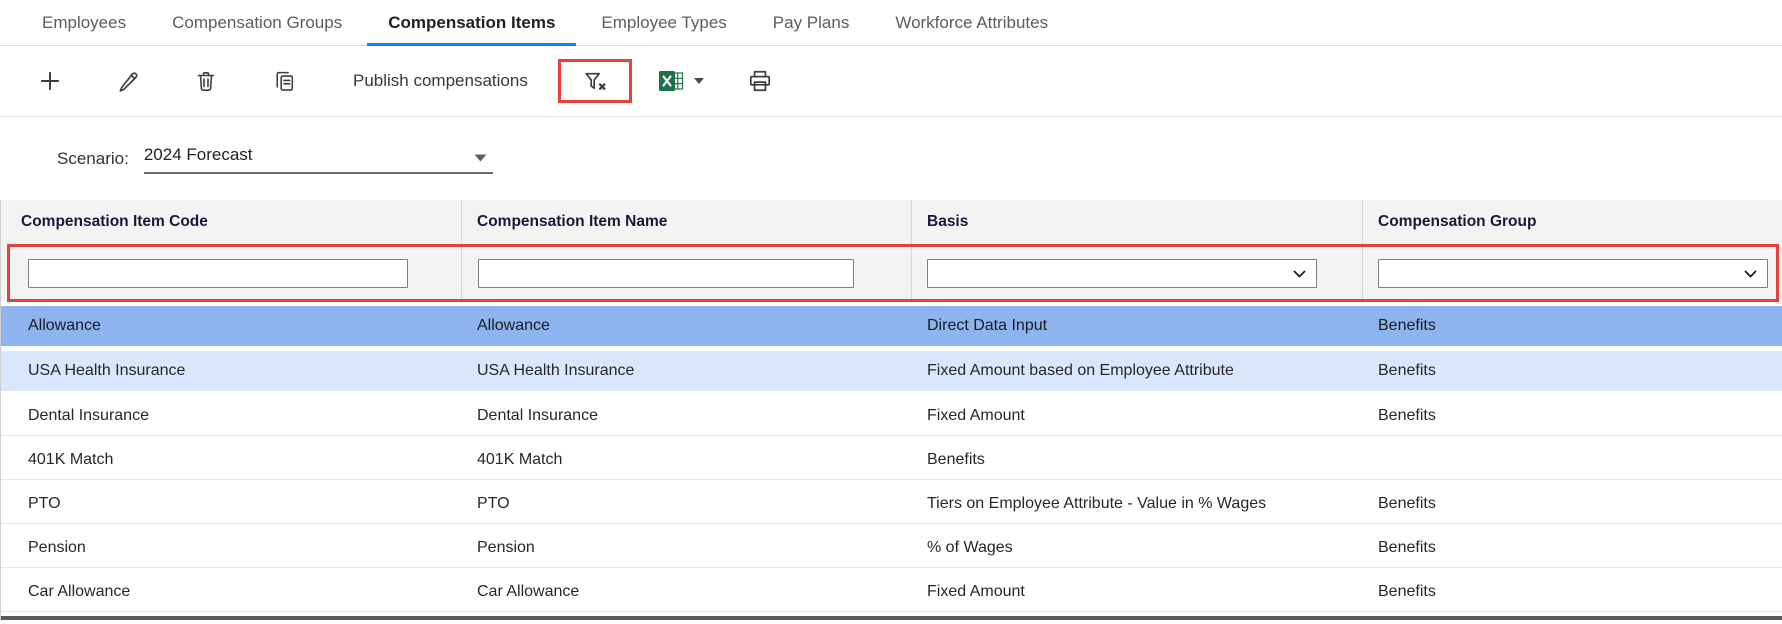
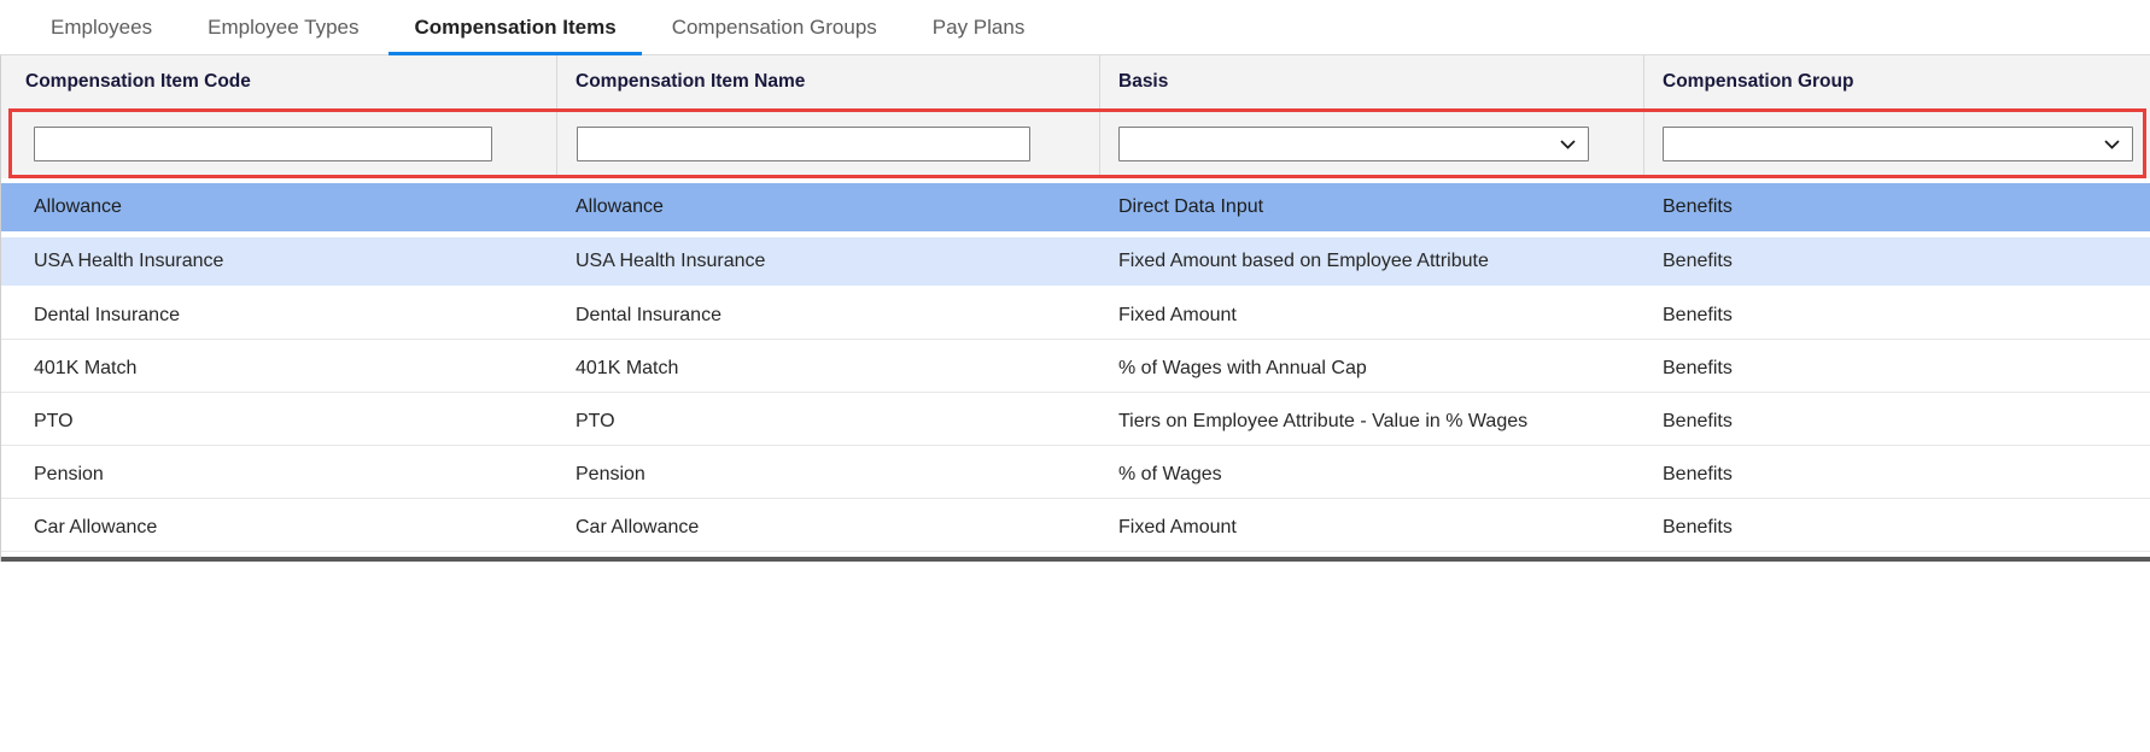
  Employees
- Compensation Groups
+ Employee Types
  Compensation Items
- Employee Types
+ Compensation Groups
  Pay Plans
- Workforce Attributes
- Publish compensations
- Scenario:
- 2024 Forecast
  Compensation Item Code
  Compensation Item Name
  Basis
  Compensation Group
  Allowance
  Allowance
  Direct Data Input
  Benefits
  USA Health Insurance
  USA Health Insurance
  Fixed Amount based on Employee Attribute
  Benefits
  Dental Insurance
  Dental Insurance
  Fixed Amount
  Benefits
  401K Match
  401K Match
+ % of Wages with Annual Cap
  Benefits
  PTO
  PTO
  Tiers on Employee Attribute - Value in % Wages
  Benefits
  Pension
  Pension
  % of Wages
  Benefits
  Car Allowance
  Car Allowance
  Fixed Amount
  Benefits
